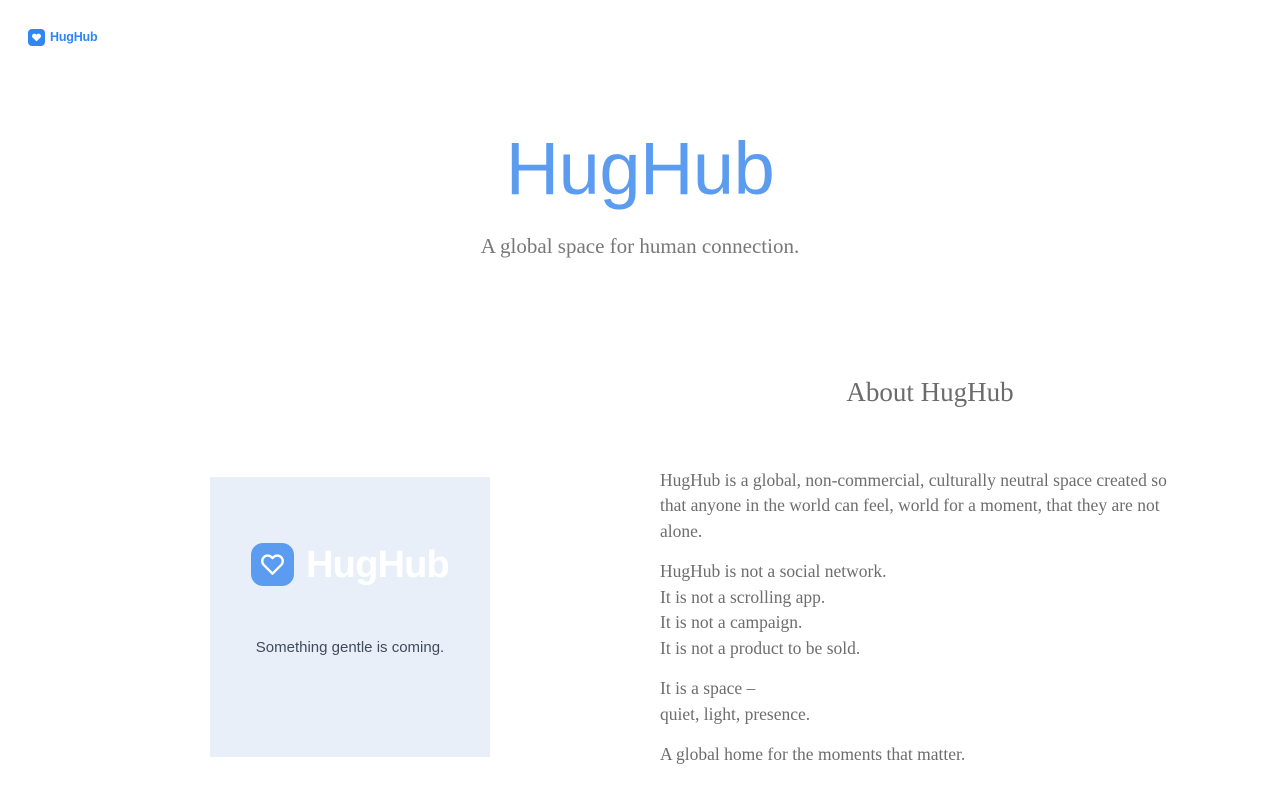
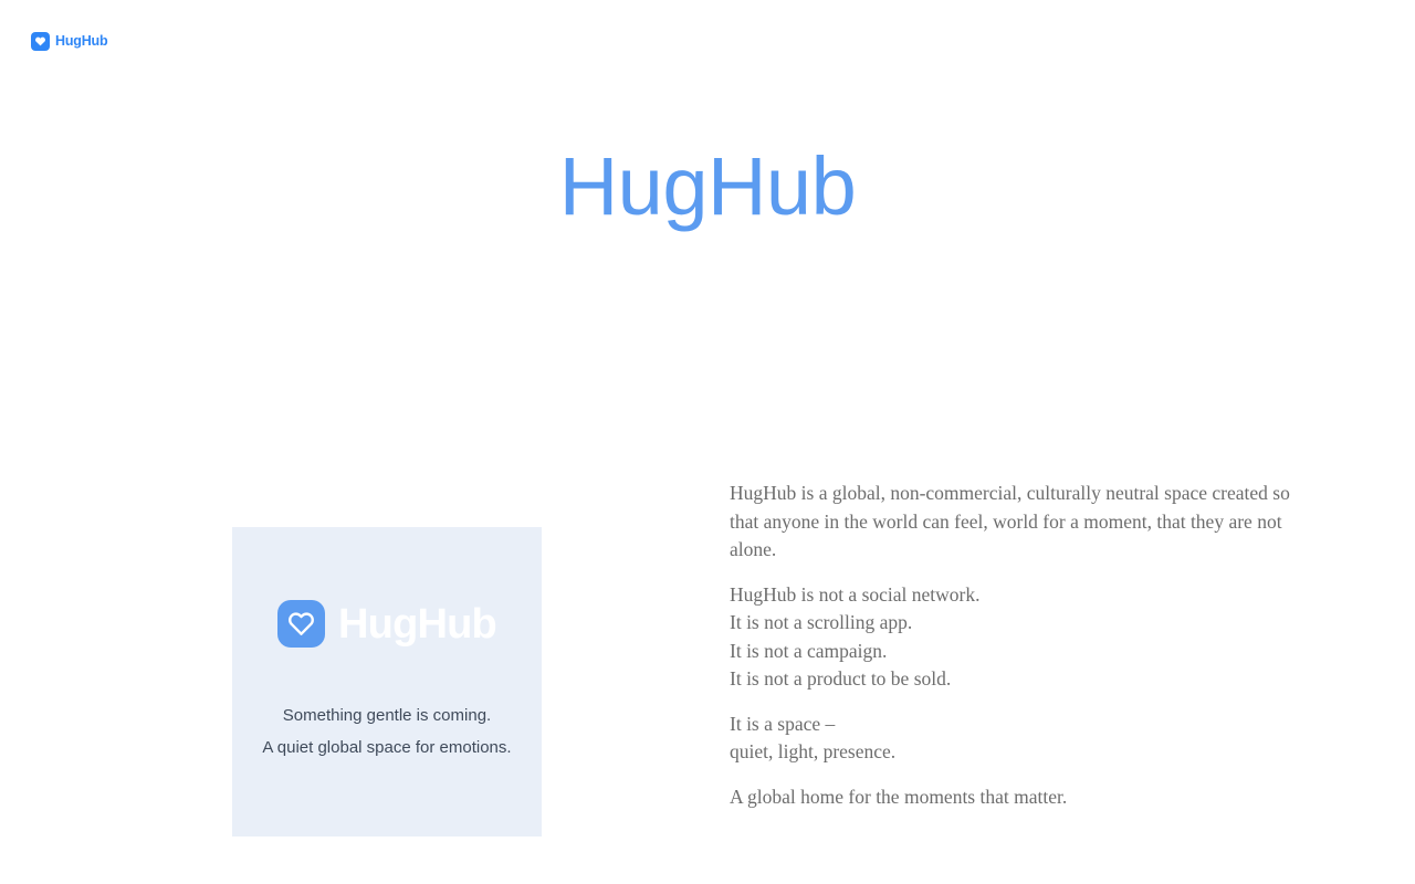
  HugHub
  HugHub
- A global space for human connection.
- About HugHub
  HugHub is a global, non-commercial, culturally neutral space created so that anyone in the world can feel, world for a moment, that they are not alone.
  HugHub is not a social network.
  It is not a scrolling app.
  It is not a campaign.
  It is not a product to be sold.
  It is a space –
  quiet, light, presence.
  A global home for the moments that matter.
  Something gentle is coming.
+ A quiet global space for emotions.
